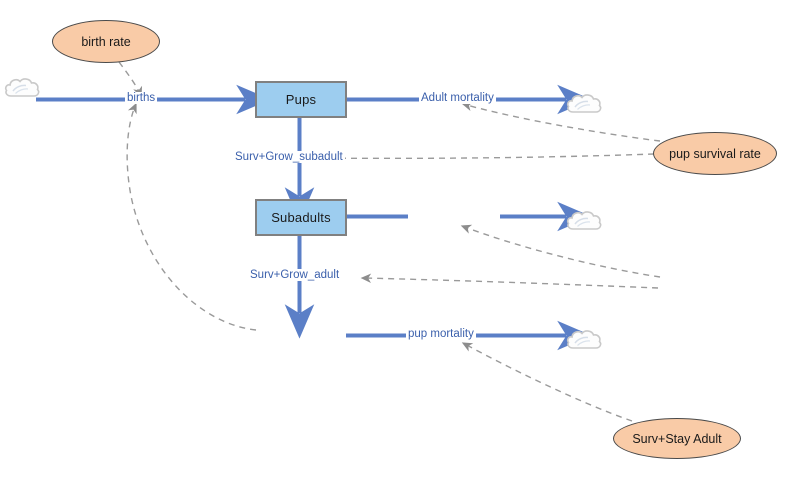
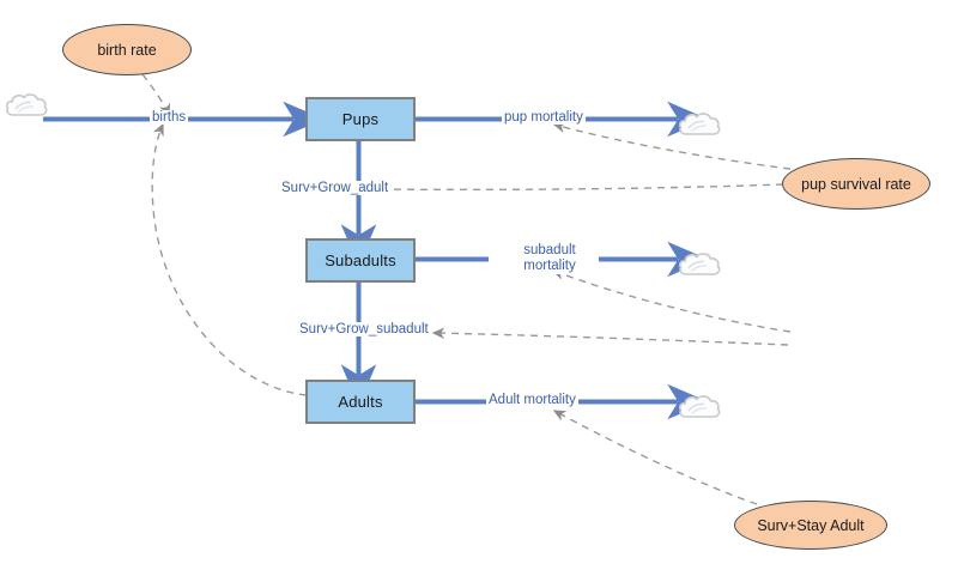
  Pups
  Subadults
+ Adults
  birth rate
  pup survival rate
  Surv+Stay Adult
  births
- Adult mortality
+ pup mortality
- Surv+Grow_subadult
+ Surv+Grow_adult
+ subadult
+ mortality
- Surv+Grow_adult
+ Surv+Grow_subadult
- pup mortality
+ Adult mortality
